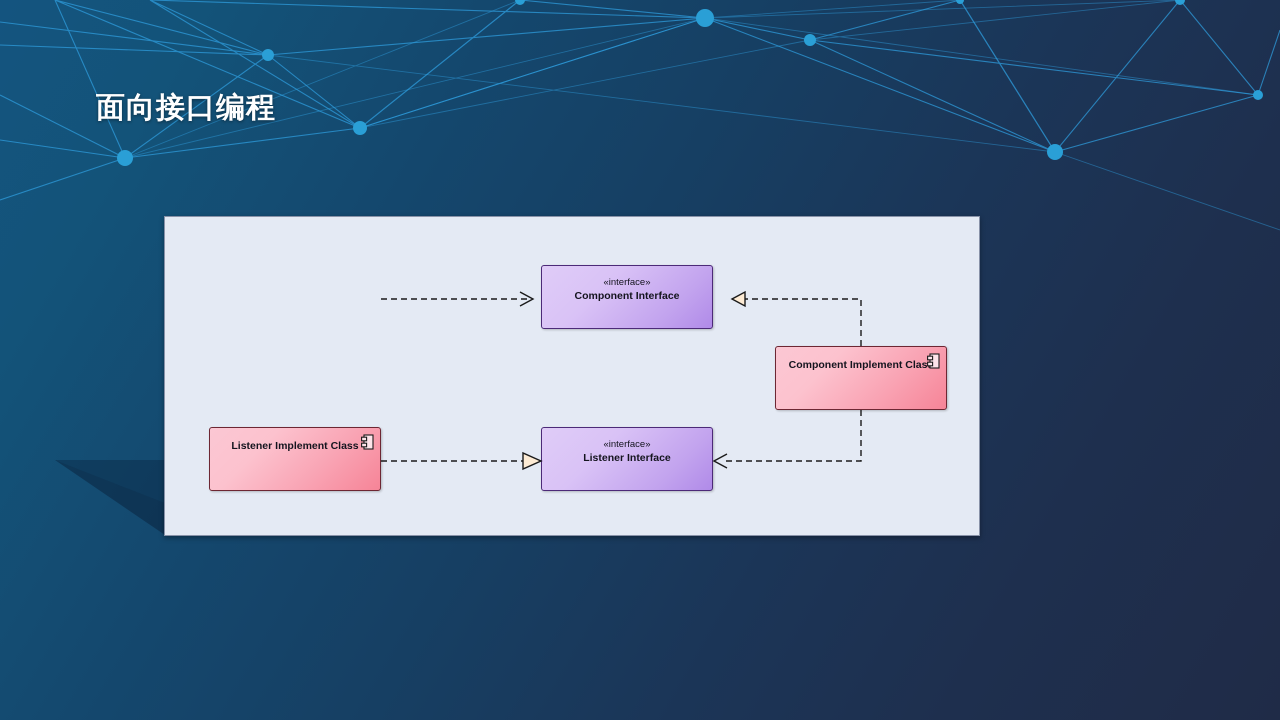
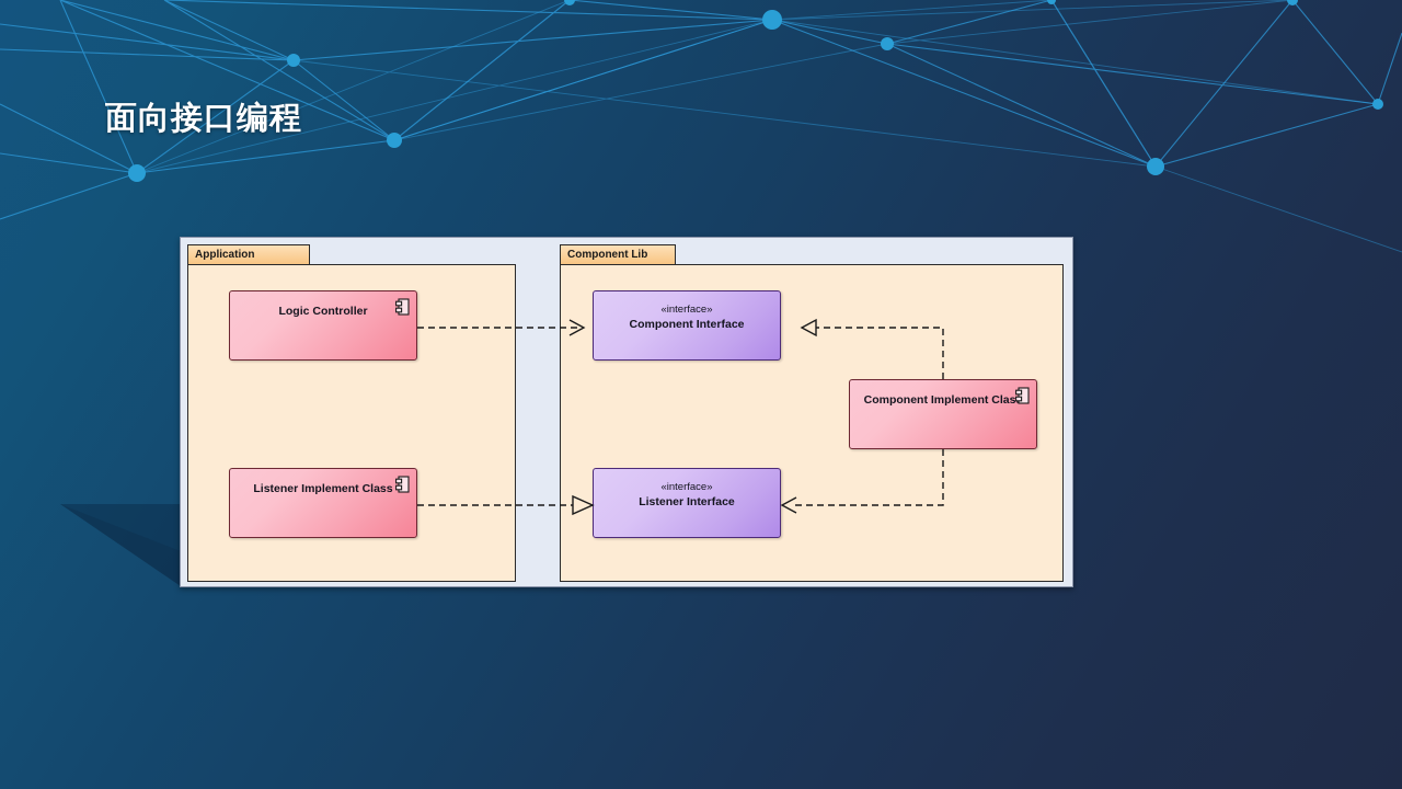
  面向接口编程
+ Application
+ Component Lib
+ Logic Controller
  Listener Implement Class
  «interface»
  Component Interface
  «interface»
  Listener Interface
  Component Implement Clas
